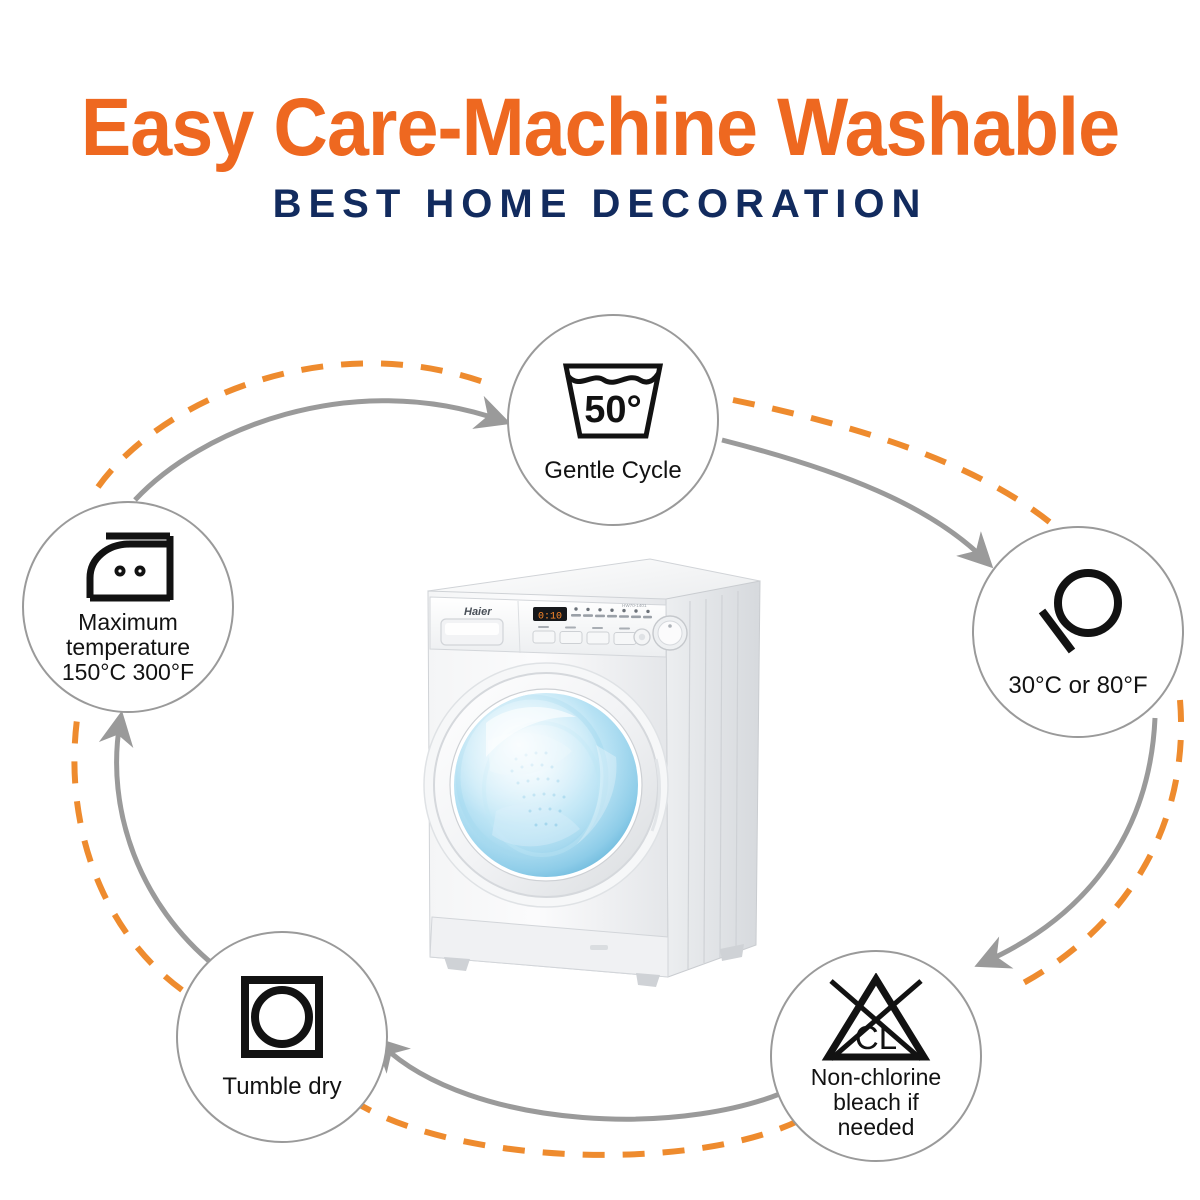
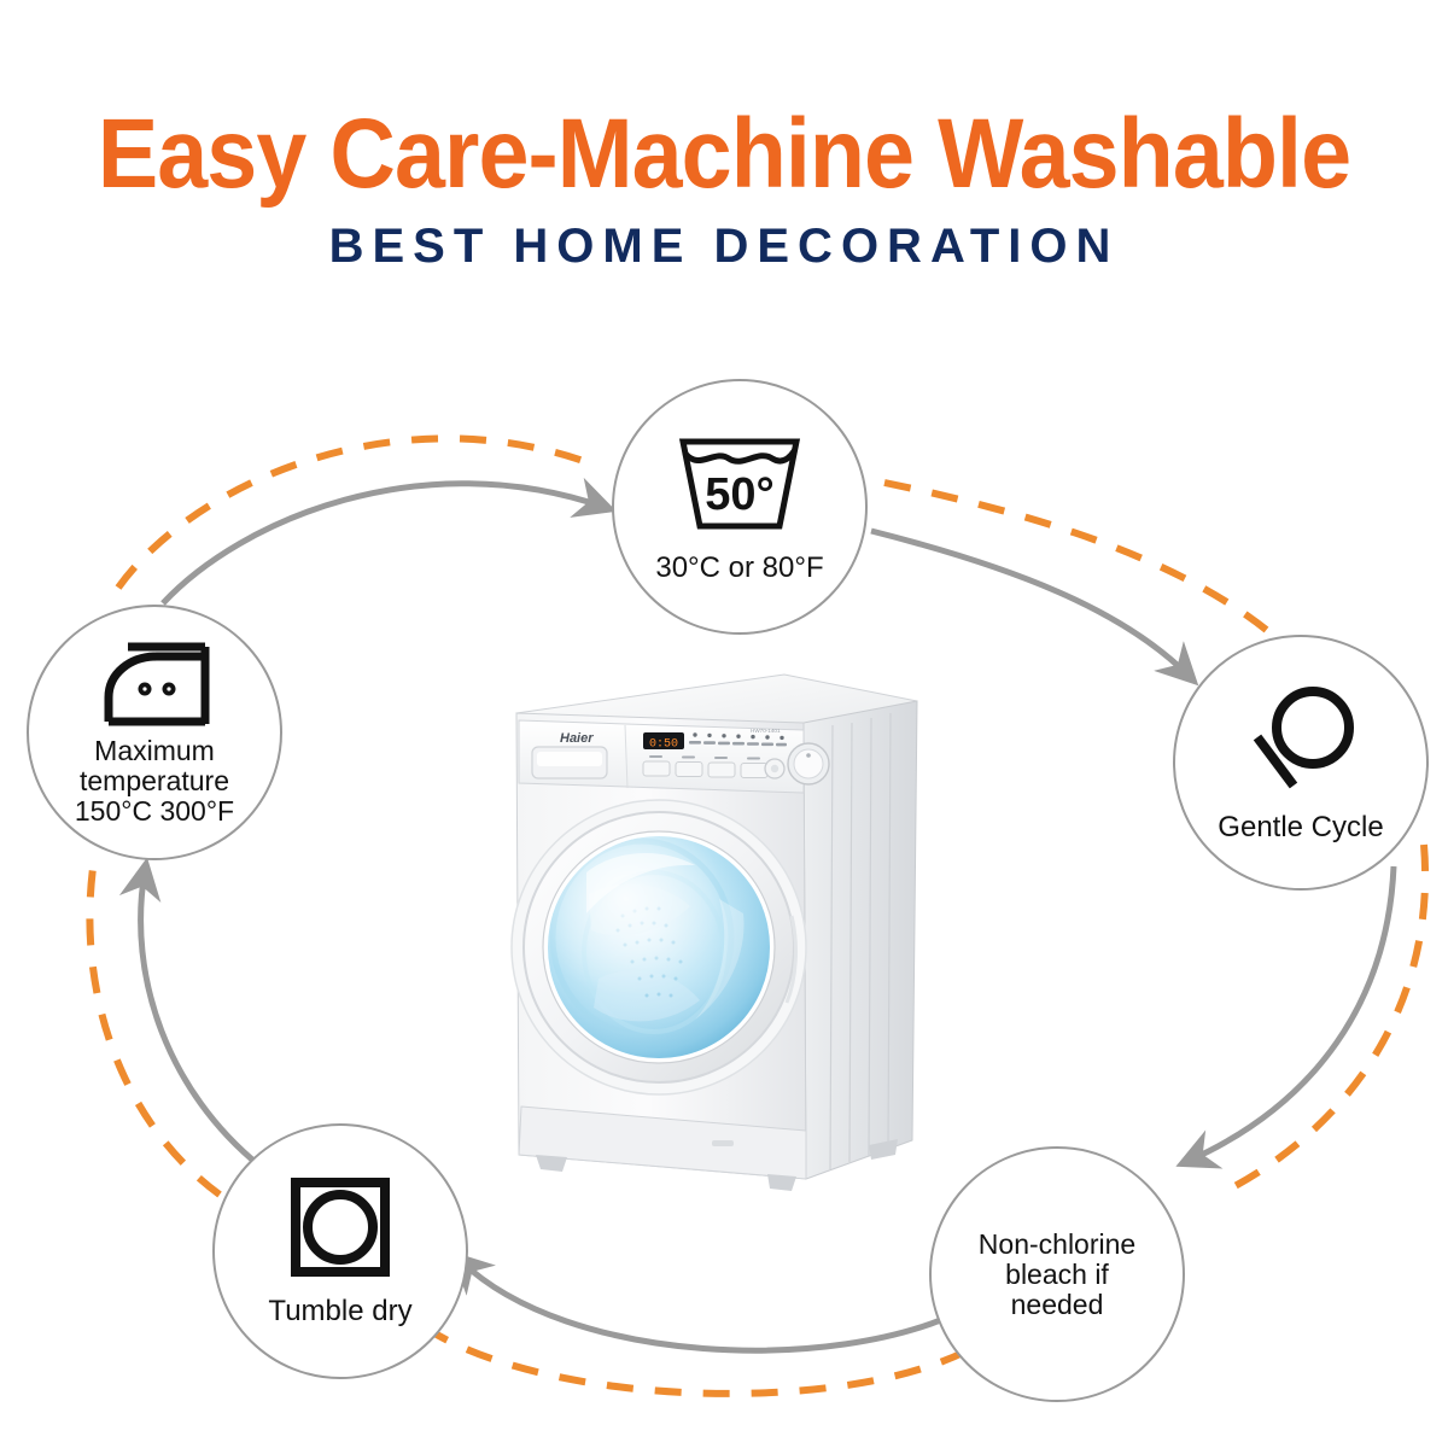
  Easy Care-Machine Washable
  BEST HOME DECORATION
  Haier
- 0:10
+ 0:50
  50°
- Gentle Cycle
+ 30°C or 80°F
  Maximum
  temperature
  150°C 300°F
- 30°C or 80°F
+ Gentle Cycle
  Tumble dry
- CL
  Non-chlorine
  bleach if
  needed
